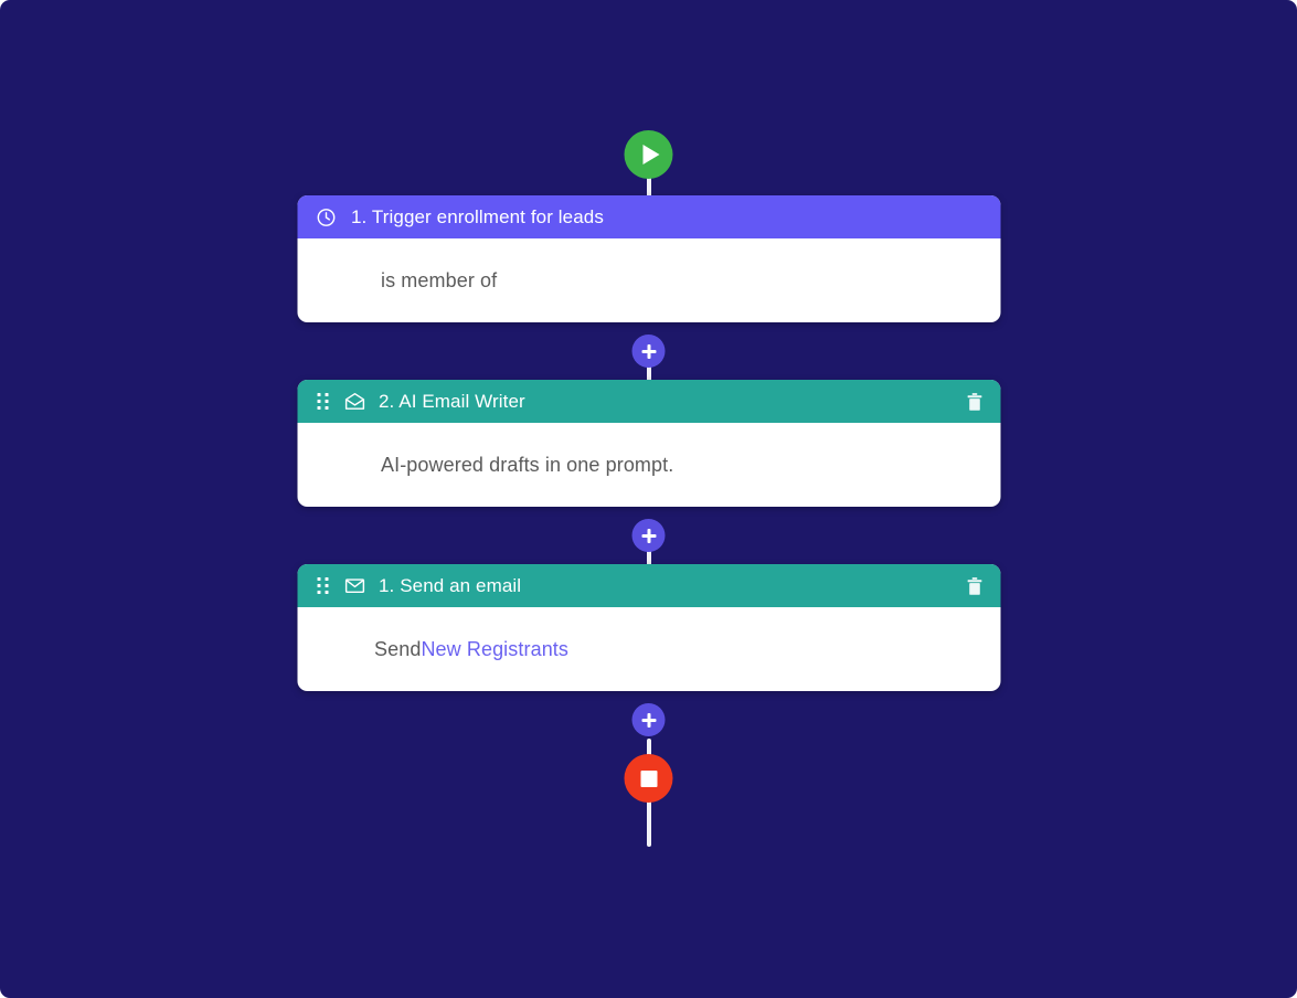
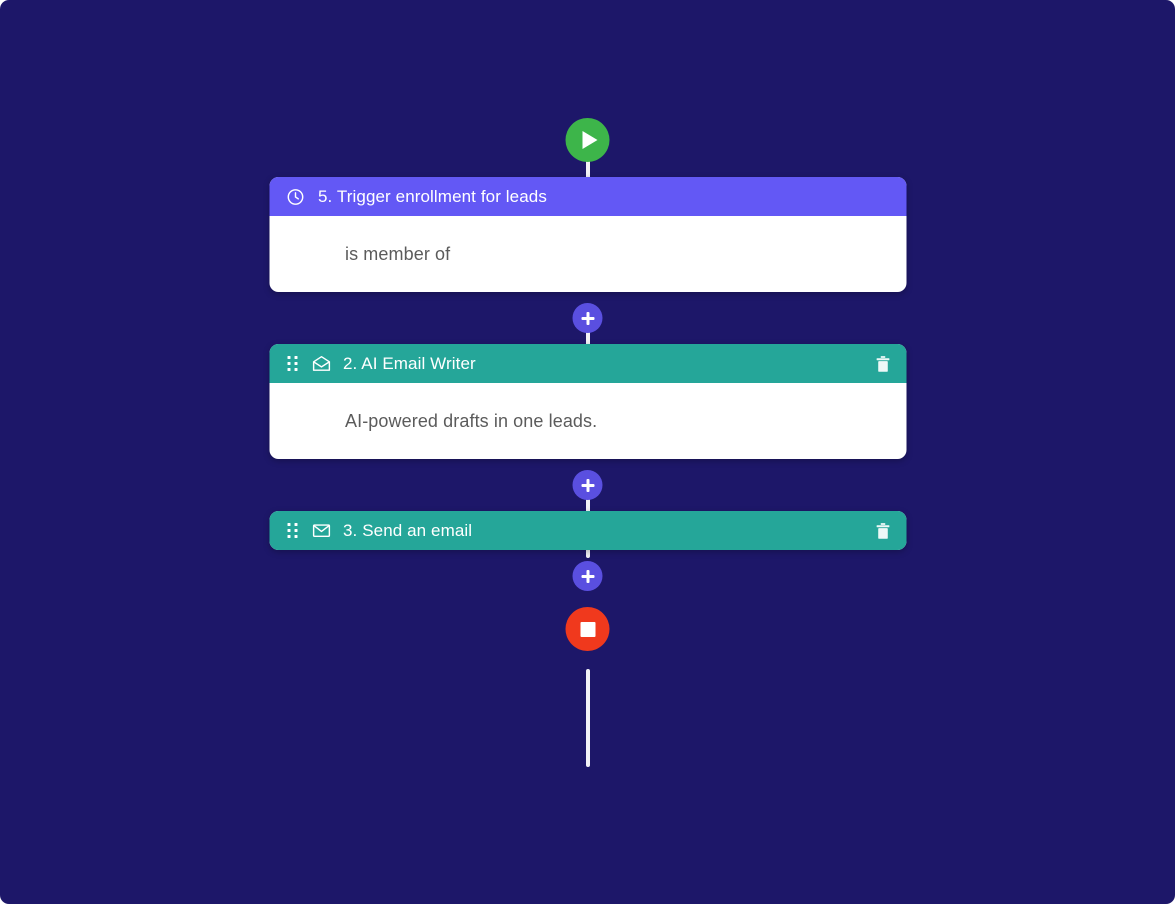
- 1. Trigger enrollment for leads
+ 5. Trigger enrollment for leads
  is member of
  2. AI Email Writer
- AI-powered drafts in one prompt.
+ AI-powered drafts in one leads.
- 1. Send an email
+ 3. Send an email
- Send
- New Registrants
